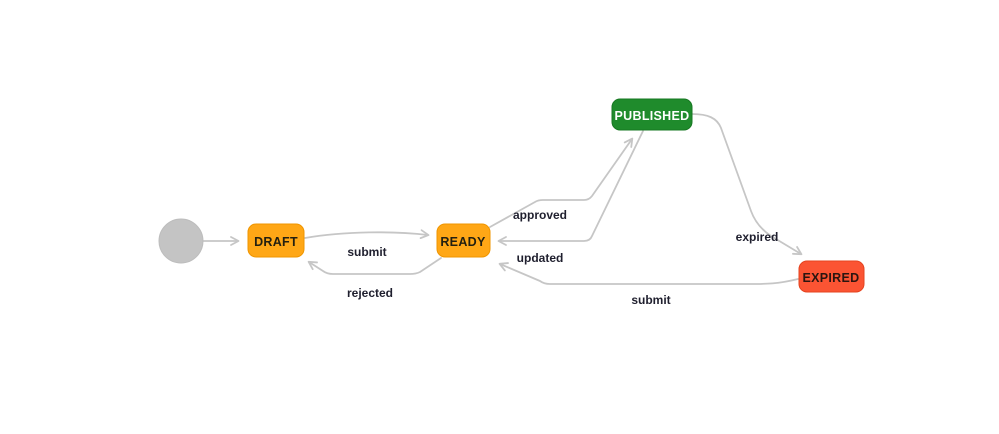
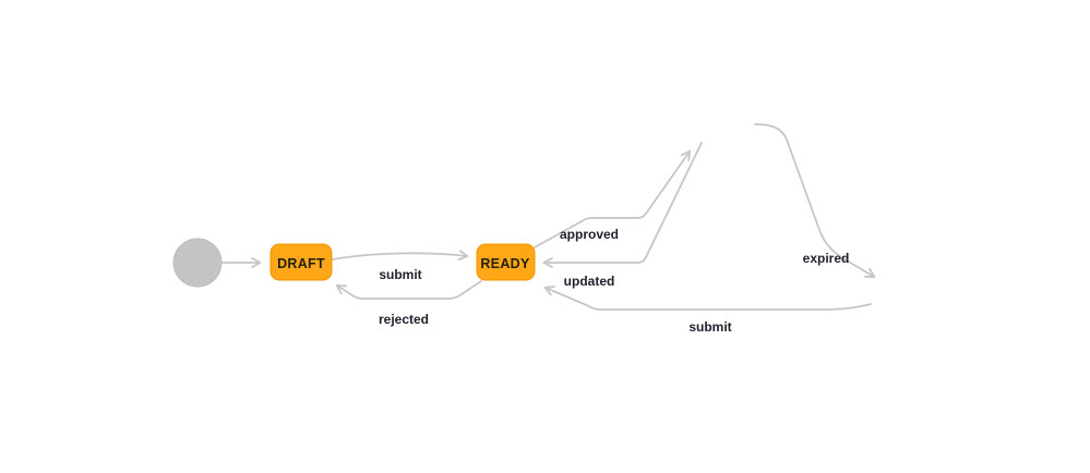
  submit
  rejected
  approved
  updated
  expired
  submit
  DRAFT
  READY
- PUBLISHED
- EXPIRED
